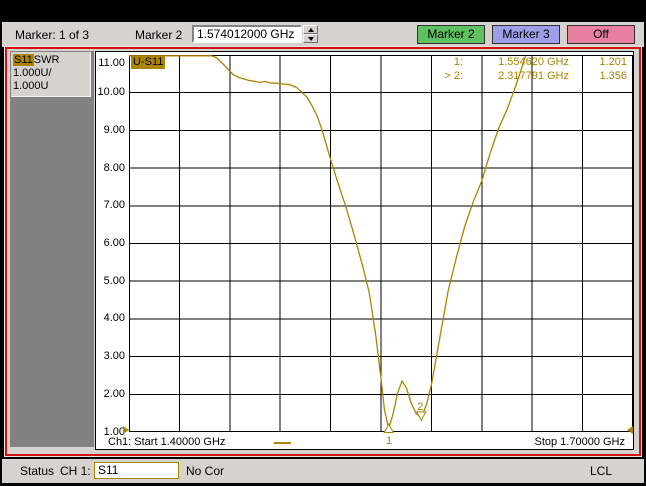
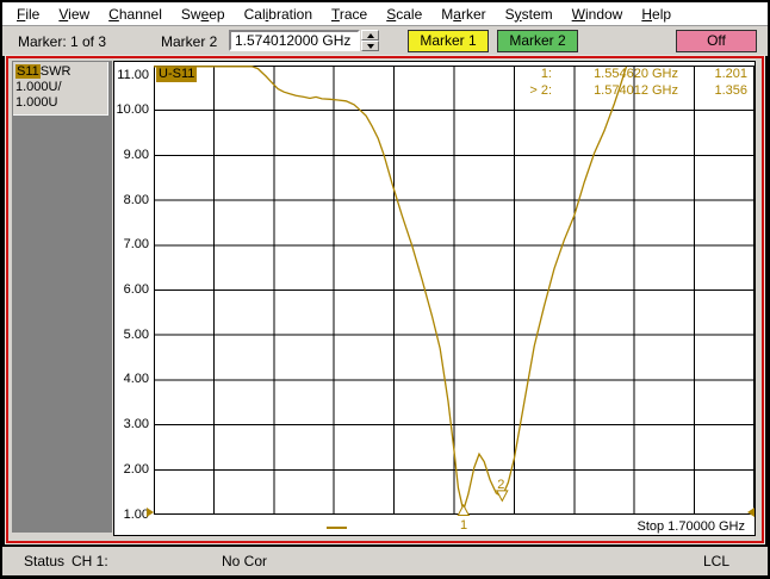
+ File
+ View
+ Channel
+ Sweep
+ Calibration
+ Trace
+ Scale
+ Marker
+ System
+ Window
+ Help
  Marker: 1 of 3
  Marker 2
  1.574012000 GHz
+ Marker 1
  Marker 2
- Marker 3
  Off
  S11SWR
  1.000U/
  1.000U
  11.00
  10.00
  9.00
  8.00
  7.00
  6.00
  5.00
  4.00
  3.00
  2.00
  1.00
  2
  U-S11
  1:
  1.554620 GHz
  1.201
  > 2:
- 2.317791 GHz
+ 1.574012 GHz
  1.356
- Ch1: Start 1.40000 GHz
  1
  Stop 1.70000 GHz
  Status
  CH 1:
- S11
  No Cor
  LCL
